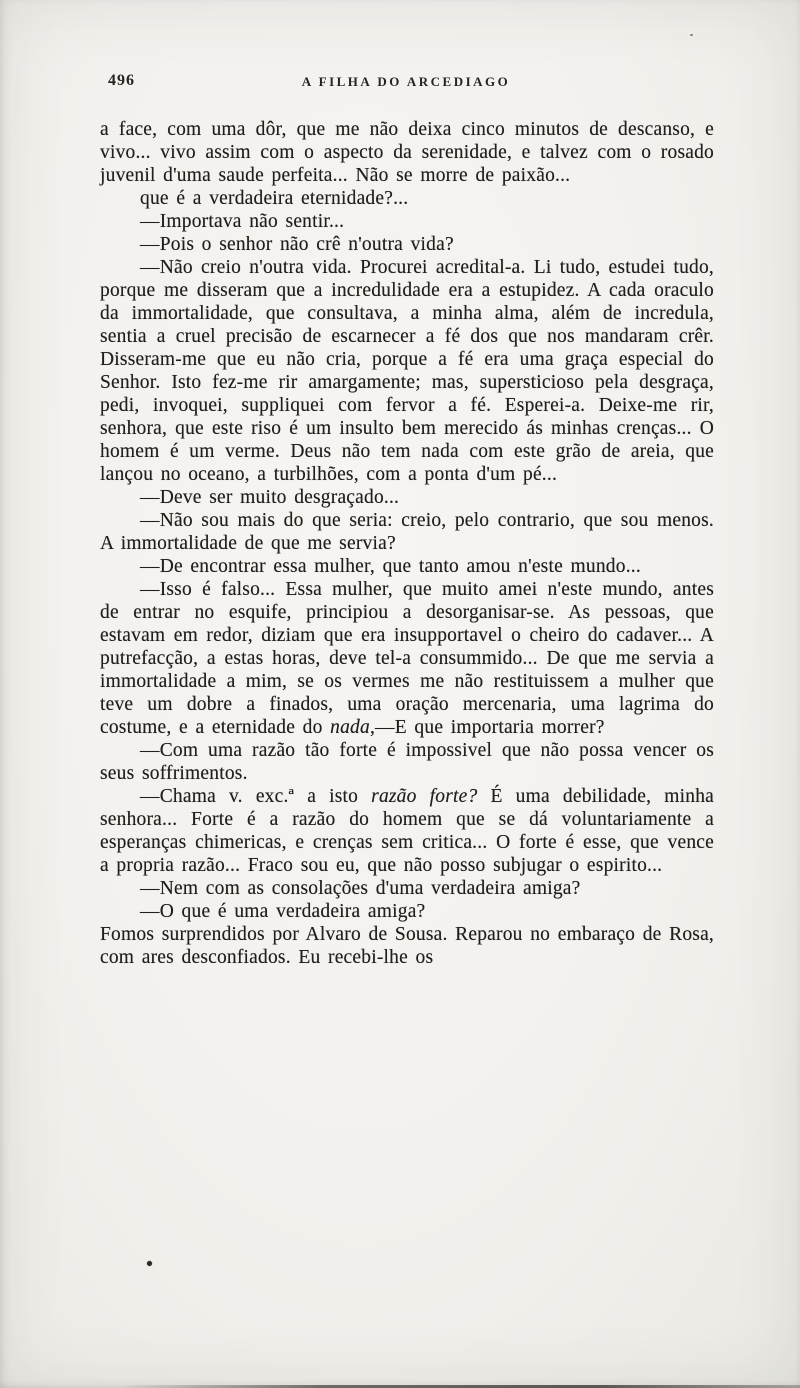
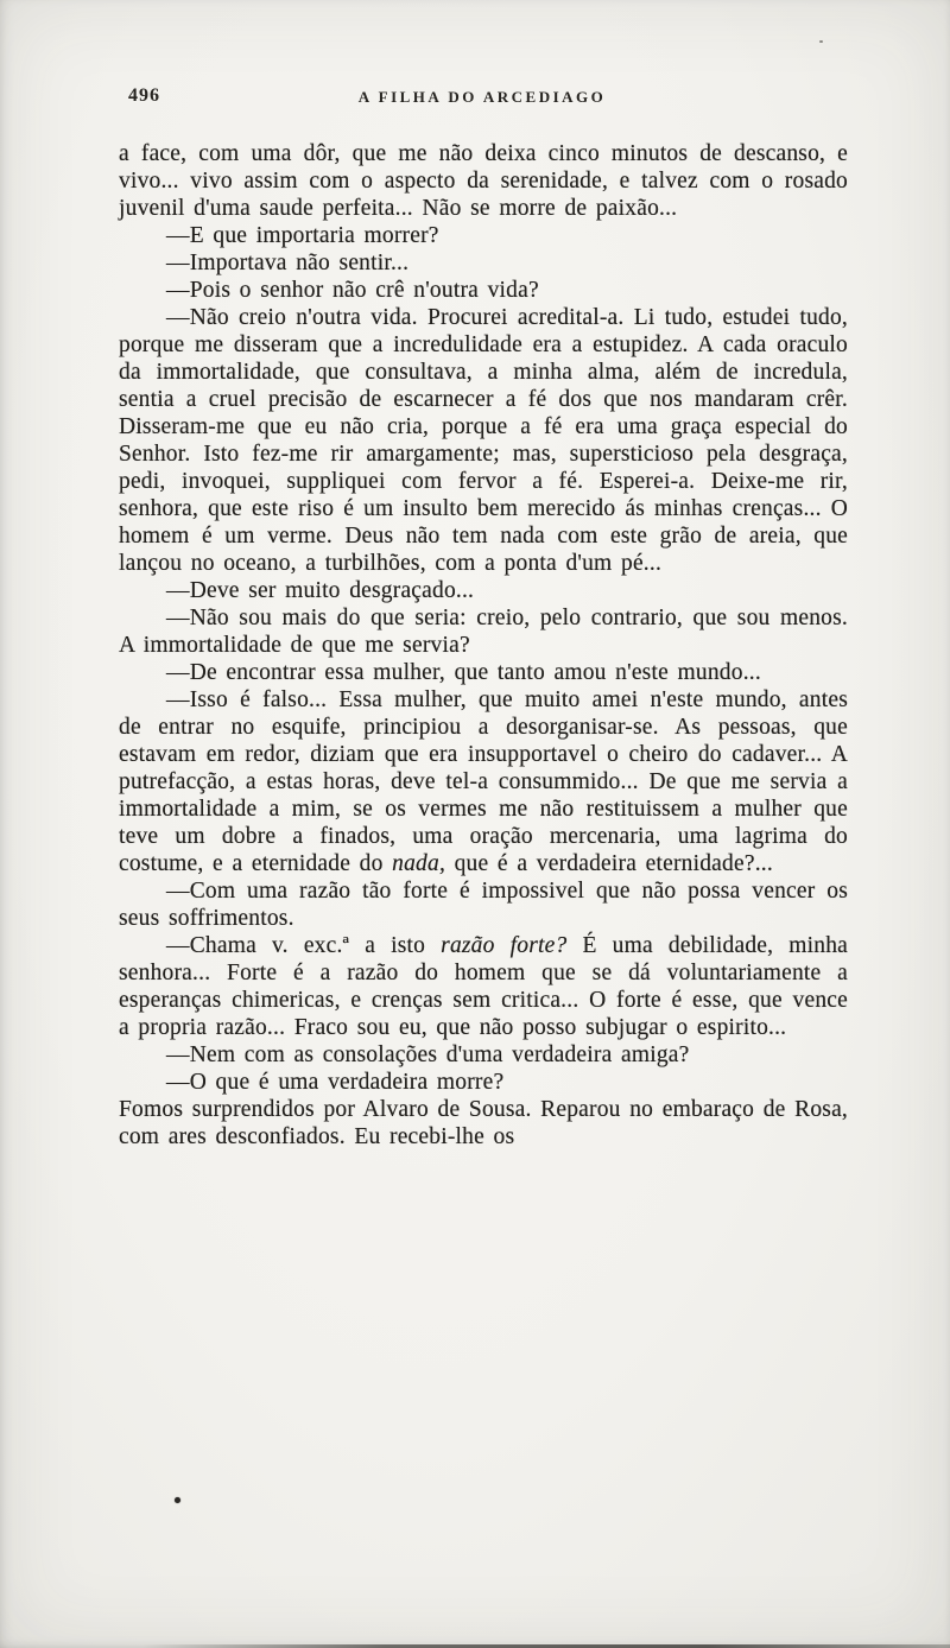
  496
  A FILHA DO ARCEDIAGO
  a face, com uma dôr, que me não deixa cinco minutos de descanso, e vivo... vivo assim com o aspecto da serenidade, e talvez com o rosado juvenil d'uma saude perfeita... Não se morre de paixão...
- que é a verdadeira eternidade?...
+ —E que importaria morrer?
  —Importava não sentir...
  —Pois o senhor não crê n'outra vida?
  —Não creio n'outra vida. Procurei acredital-a. Li tudo, estudei tudo, porque me disseram que a incredulidade era a estupidez. A cada oraculo da immortalidade, que consultava, a minha alma, além de incredula, sentia a cruel precisão de escarnecer a fé dos que nos mandaram crêr. Disseram-me que eu não cria, porque a fé era uma graça especial do Senhor. Isto fez-me rir amargamente; mas, supersticioso pela desgraça, pedi, invoquei, suppliquei com fervor a fé. Esperei-a. Deixe-me rir, senhora, que este riso é um insulto bem merecido ás minhas crenças... O homem é um verme. Deus não tem nada com este grão de areia, que lançou no oceano, a turbilhões, com a ponta d'um pé...
  —Deve ser muito desgraçado...
  —Não sou mais do que seria: creio, pelo contrario, que sou menos. A immortalidade de que me servia?
  —De encontrar essa mulher, que tanto amou n'este mundo...
- —Isso é falso... Essa mulher, que muito amei n'este mundo, antes de entrar no esquife, principiou a desorganisar-se. As pessoas, que estavam em redor, diziam que era insupportavel o cheiro do cadaver... A putrefacção, a estas horas, deve tel-a consummido... De que me servia a immortalidade a mim, se os vermes me não restituissem a mulher que teve um dobre a finados, uma oração mercenaria, uma lagrima do costume, e a eternidade do nada,—E que importaria morrer?
+ —Isso é falso... Essa mulher, que muito amei n'este mundo, antes de entrar no esquife, principiou a desorganisar-se. As pessoas, que estavam em redor, diziam que era insupportavel o cheiro do cadaver... A putrefacção, a estas horas, deve tel-a consummido... De que me servia a immortalidade a mim, se os vermes me não restituissem a mulher que teve um dobre a finados, uma oração mercenaria, uma lagrima do costume, e a eternidade do nada, que é a verdadeira eternidade?...
  —Com uma razão tão forte é impossivel que não possa vencer os seus soffrimentos.
  —Chama v. exc.ª a isto razão forte? É uma debilidade, minha senhora... Forte é a razão do homem que se dá voluntariamente a esperanças chimericas, e crenças sem critica... O forte é esse, que vence a propria razão... Fraco sou eu, que não posso subjugar o espirito...
  —Nem com as consolações d'uma verdadeira amiga?
- —O que é uma verdadeira amiga?
+ —O que é uma verdadeira morre?
  Fomos surprendidos por Alvaro de Sousa. Reparou no embaraço de Rosa, com ares desconfiados. Eu recebi-lhe os
